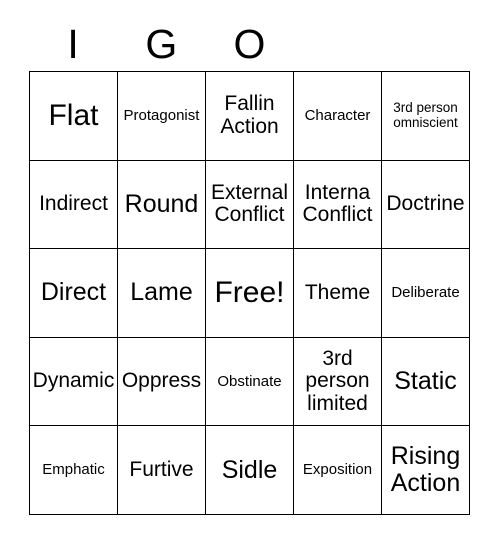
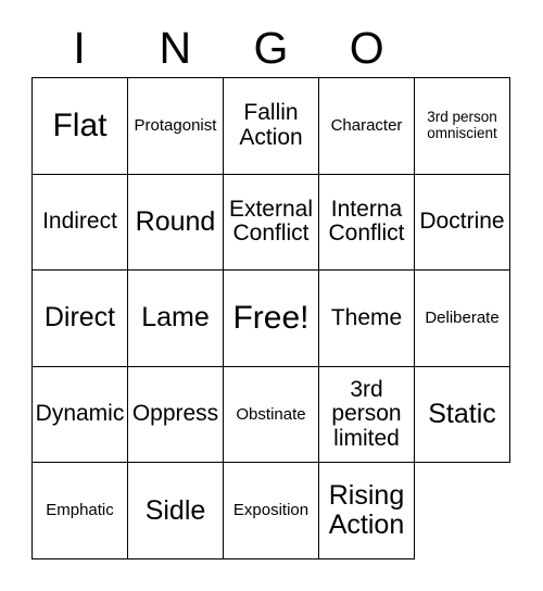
  I
+ N
  G
  O
  Flat
  Protagonist
  Fallin Action
  Character
  3rd person omniscient
  Indirect
  Round
  External Conflict
  Interna Conflict
  Doctrine
  Direct
  Lame
  Free!
  Theme
  Deliberate
  Dynamic
  Oppress
  Obstinate
  3rd person limited
  Static
  Emphatic
- Furtive
  Sidle
  Exposition
  Rising Action
